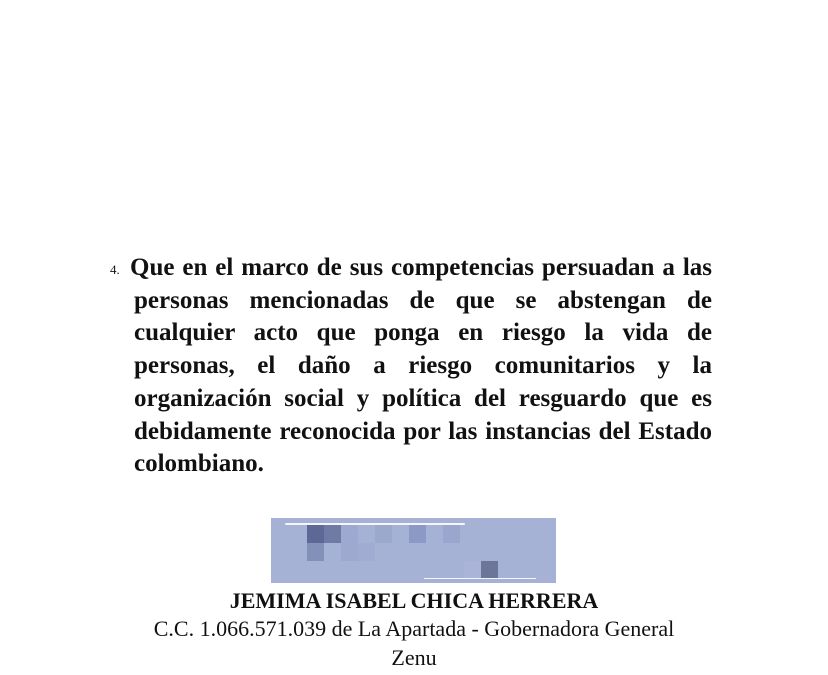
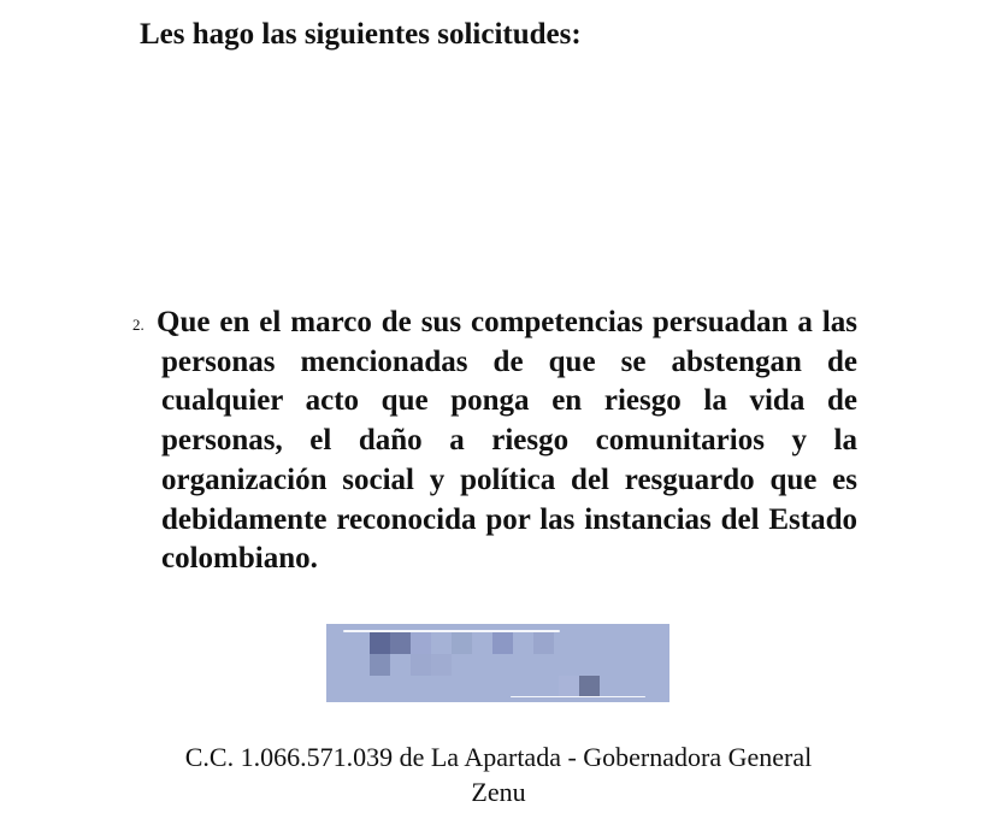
+ Les hago las siguientes solicitudes:
- 4.
+ 2.
  Que en el marco de sus competencias persuadan a las personas mencionadas de que se abstengan de cualquier acto que ponga en riesgo la vida de personas, el daño a riesgo comunitarios y la organización social y política del resguardo que es debidamente reconocida por las instancias del Estado colombiano.
- JEMIMA ISABEL CHICA HERRERA
  C.C. 1.066.571.039 de La Apartada - Gobernadora General
  Zenu
